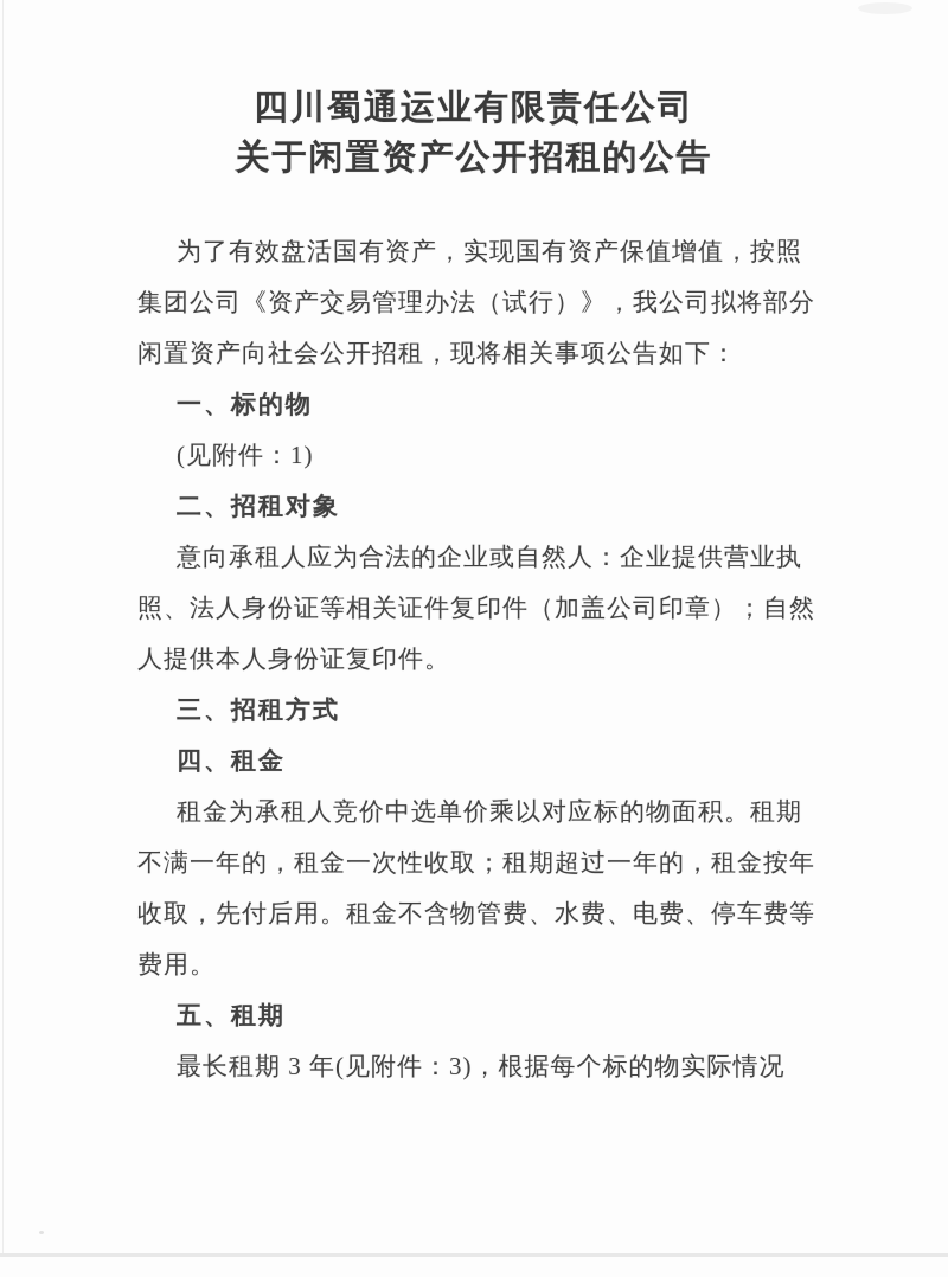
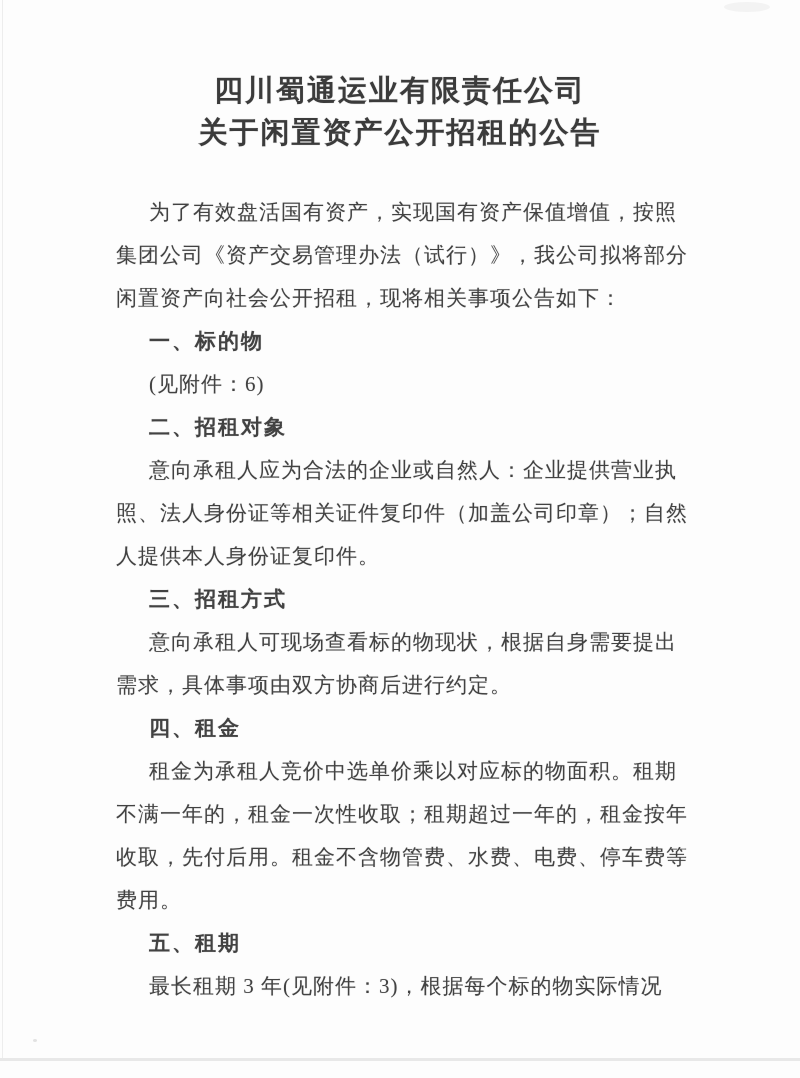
  四川蜀通运业有限责任公司
  关于闲置资产公开招租的公告
  为了有效盘活国有资产，实现国有资产保值增值，按照
  集团公司《资产交易管理办法（试行）》，我公司拟将部分
  闲置资产向社会公开招租，现将相关事项公告如下：
  一、标的物
- (见附件：1)
+ (见附件：6)
  二、招租对象
  意向承租人应为合法的企业或自然人：企业提供营业执
  照、法人身份证等相关证件复印件（加盖公司印章）；自然
  人提供本人身份证复印件。
  三、招租方式
+ 意向承租人可现场查看标的物现状，根据自身需要提出
+ 需求，具体事项由双方协商后进行约定。
  四、租金
  租金为承租人竞价中选单价乘以对应标的物面积。租期
  不满一年的，租金一次性收取；租期超过一年的，租金按年
  收取，先付后用。租金不含物管费、水费、电费、停车费等
  费用。
  五、租期
  最长租期 3 年(见附件：3)，根据每个标的物实际情况
